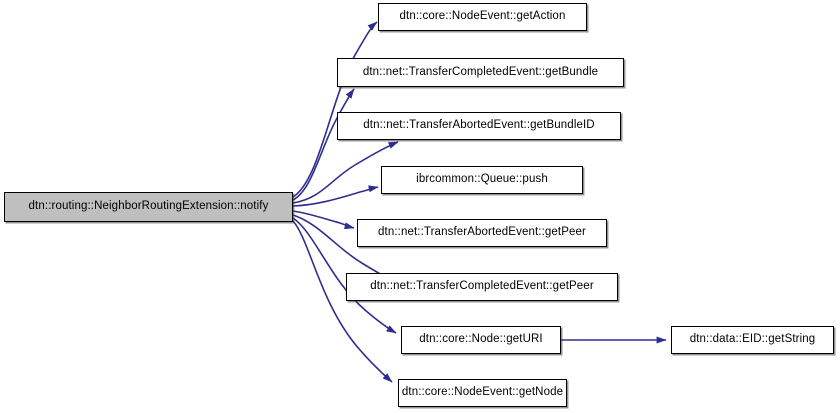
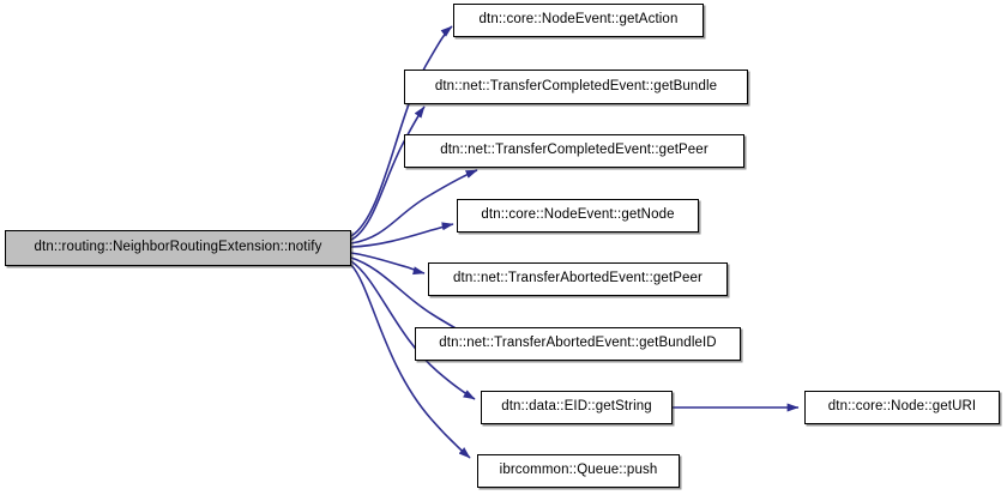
  dtn::routing::NeighborRoutingExtension::notify
  dtn::core::NodeEvent::getAction
  dtn::net::TransferCompletedEvent::getBundle
- dtn::net::TransferAbortedEvent::getBundleID
+ dtn::net::TransferCompletedEvent::getPeer
- ibrcommon::Queue::push
+ dtn::core::NodeEvent::getNode
  dtn::net::TransferAbortedEvent::getPeer
- dtn::net::TransferCompletedEvent::getPeer
+ dtn::net::TransferAbortedEvent::getBundleID
- dtn::core::Node::getURI
+ dtn::data::EID::getString
- dtn::core::NodeEvent::getNode
+ ibrcommon::Queue::push
- dtn::data::EID::getString
+ dtn::core::Node::getURI
